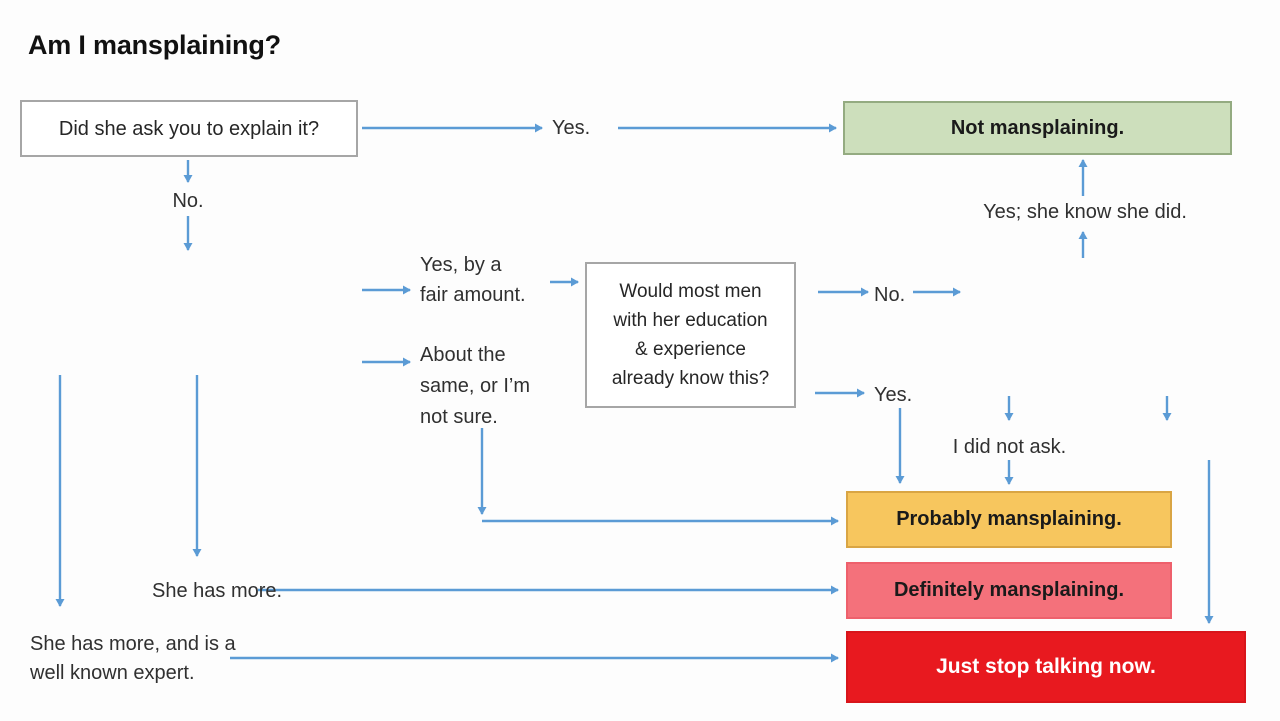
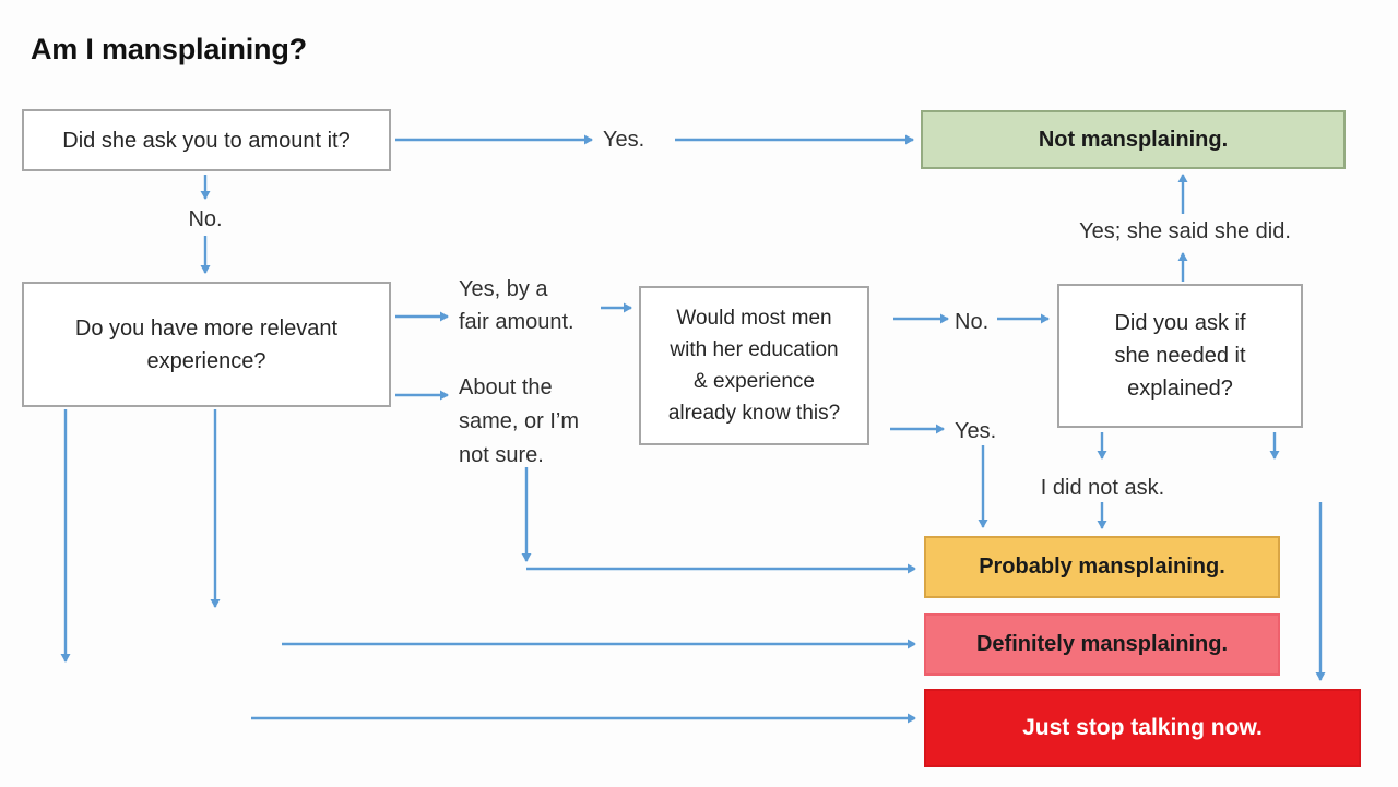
  Am I mansplaining?
- Did she ask you to explain it?
+ Did she ask you to amount it?
+ Do you have more relevant
+ experience?
  Would most men
  with her education
  & experience
  already know this?
+ Did you ask if
+ she needed it
+ explained?
  Not mansplaining.
  Probably mansplaining.
  Definitely mansplaining.
  Just stop talking now.
  Yes.
  No.
  Yes, by a
  fair amount.
  About the
  same, or I’m
  not sure.
  No.
  Yes.
- Yes; she know she did.
+ Yes; she said she did.
  I did not ask.
- She has more.
- She has more, and is a
- well known expert.
